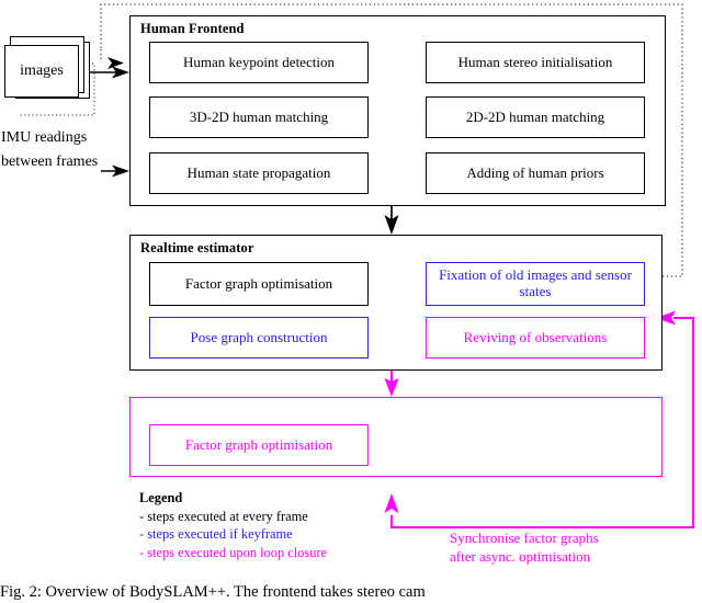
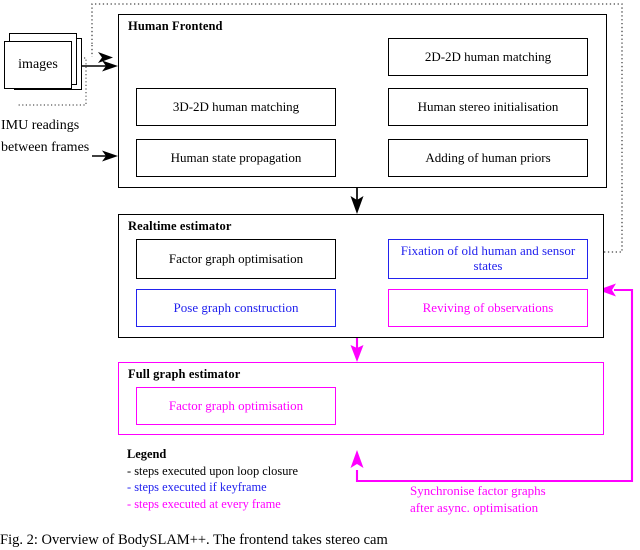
  images
  IMU readings
  between frames
  Human Frontend
- Human keypoint detection
- Human stereo initialisation
+ 2D-2D human matching
  3D-2D human matching
- 2D-2D human matching
+ Human stereo initialisation
  Human state propagation
  Adding of human priors
  Realtime estimator
  Factor graph optimisation
- Fixation of old images and sensor states
+ Fixation of old human and sensor states
  Pose graph construction
  Reviving of observations
+ Full graph estimator
  Factor graph optimisation
  Legend
- - steps executed at every frame
+ - steps executed upon loop closure
  - steps executed if keyframe
- - steps executed upon loop closure
+ - steps executed at every frame
  Synchronise factor graphs
  after async. optimisation
  Fig. 2: Overview of BodySLAM++. The frontend takes stereo cam
